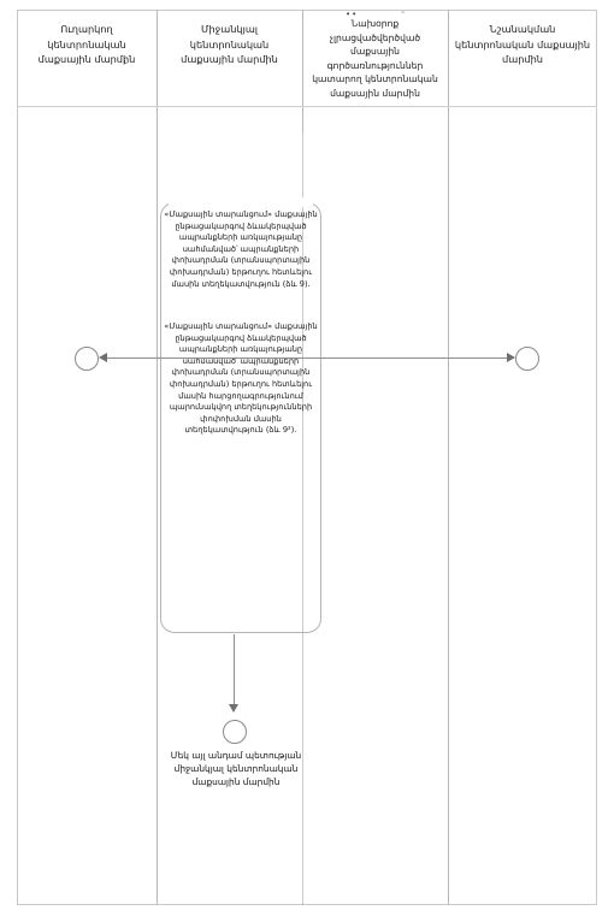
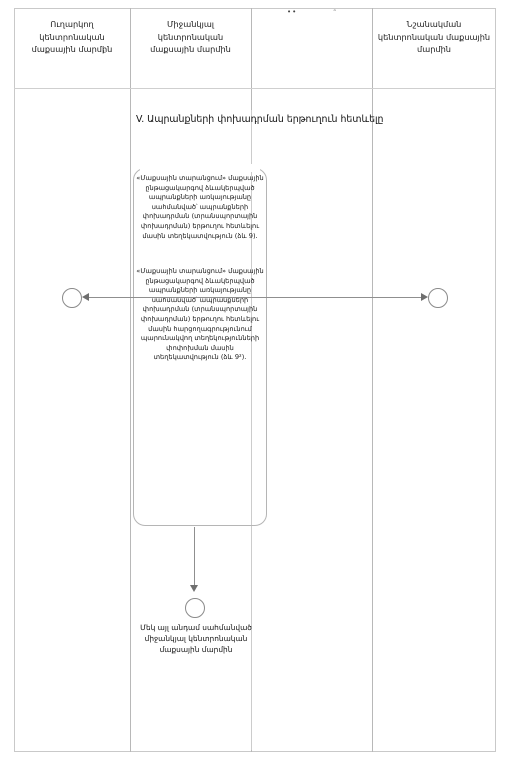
  Ուղարկող կենտրոնական մաքսային մարմին
  Միջանկյալ կենտրոնական մաքսային մարմին
  ••
  ˜
- Նախօրոք չլրացվածվերծված մաքսային գործառնություններ կատարող կենտրոնական մաքսային մարմին
  Նշանակման կենտրոնական մաքսային մարմին
+ V. Ապրանքների փոխադրման երթուղուն հետևելը
  «Մաքսային տարանցում» մաքսային ընթացակարգով ձևակերպված ապրանքների առկայությանը սահմանված՝ ապրանքների փոխադրման (տրանսպորտային փոխադրման) երթուղու հետևելու մասին տեղեկատվություն (ձև 9).
  «Մաքսային տարանցում» մաքսային ընթացակարգով ձևակերպված ապրանքների առկայությանը սահմանված՝ ապրանքների փոխադրման (տրանսպորտային փոխադրման) երթուղու հետևելու մասին հարցողագրությունում պարունակվող տեղեկությունների փոփոխման մասին տեղեկատվություն (ձև 9²).
- Մեկ այլ անդամ պետության միջանկյալ կենտրոնական մաքսային մարմին
+ Մեկ այլ անդամ սահմանված միջանկյալ կենտրոնական մաքսային մարմին
